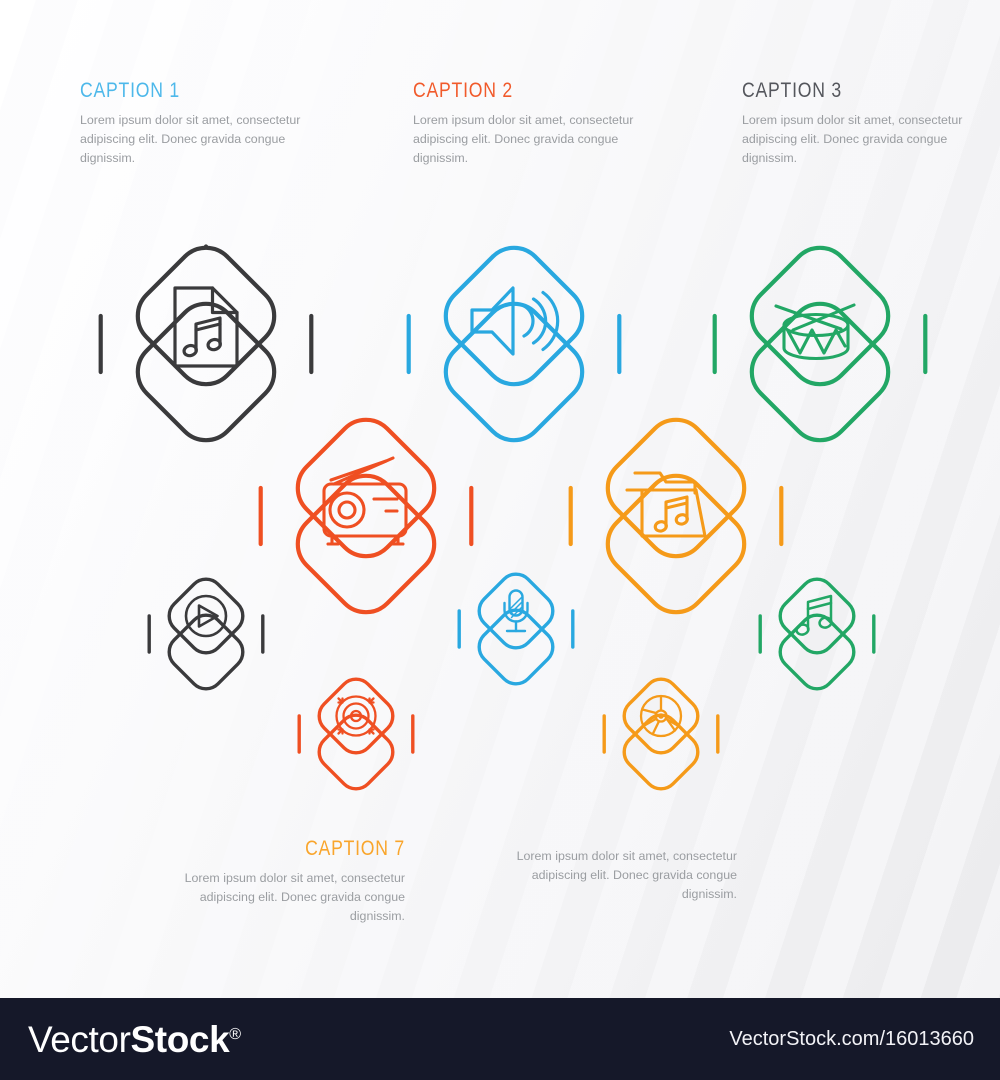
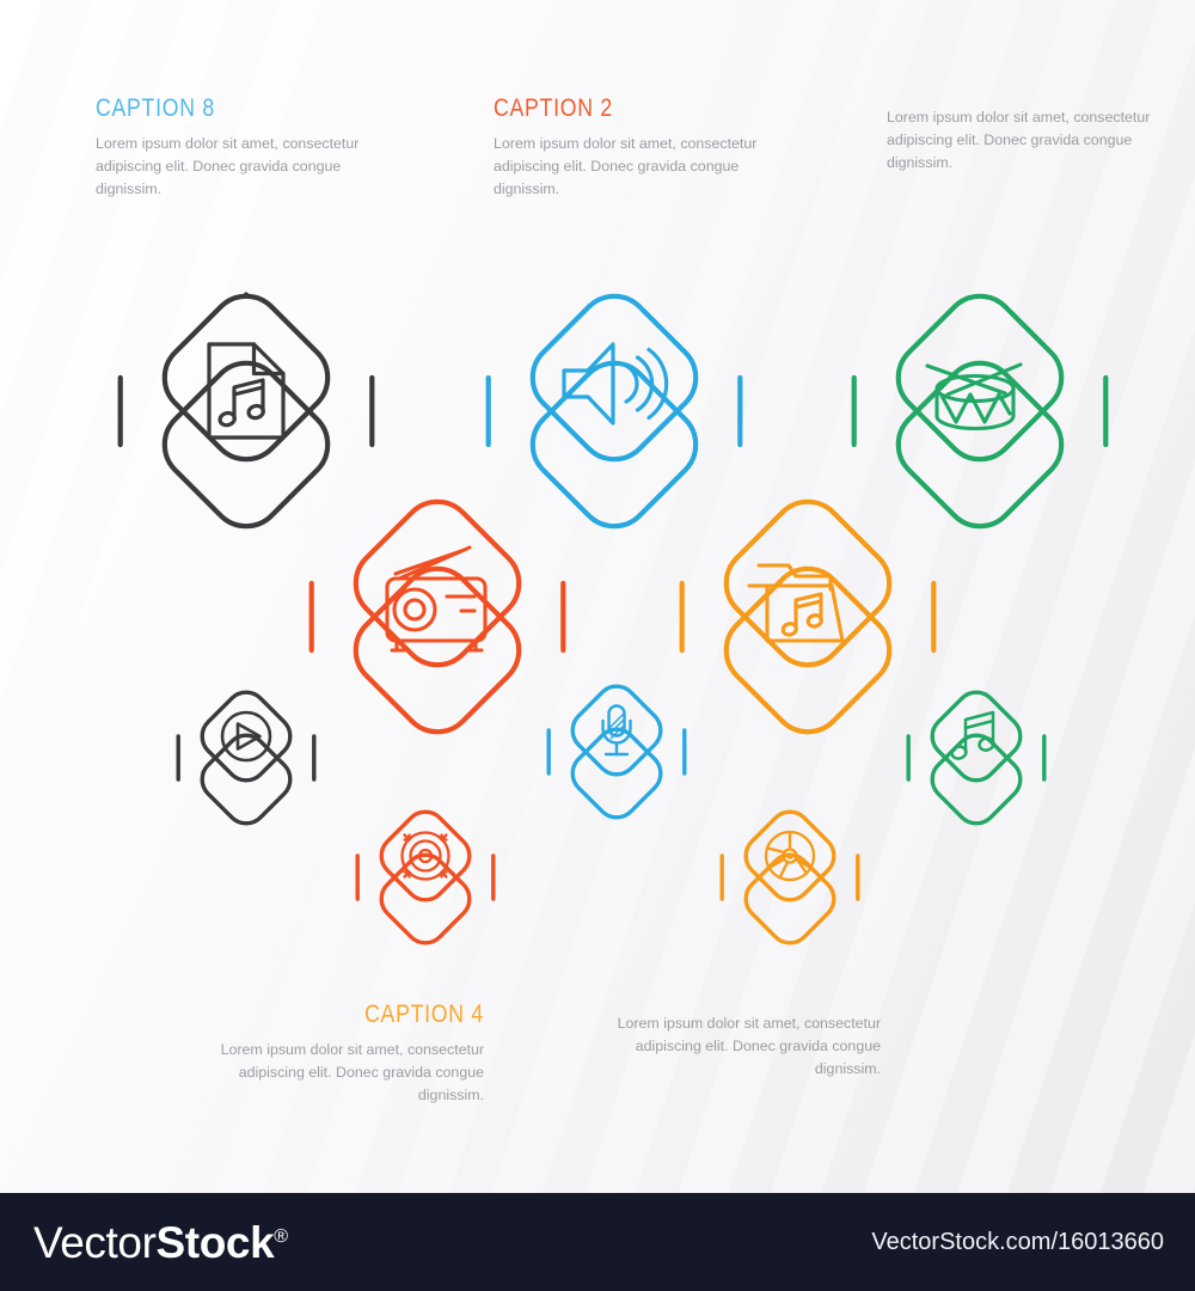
- CAPTION 1
+ CAPTION 8
  Lorem ipsum dolor sit amet, consectetur adipiscing elit. Donec gravida congue dignissim.
  CAPTION 2
  Lorem ipsum dolor sit amet, consectetur adipiscing elit. Donec gravida congue dignissim.
- CAPTION 3
  Lorem ipsum dolor sit amet, consectetur adipiscing elit. Donec gravida congue dignissim.
- CAPTION 7
+ CAPTION 4
  Lorem ipsum dolor sit amet, consectetur adipiscing elit. Donec gravida congue dignissim.
  Lorem ipsum dolor sit amet, consectetur adipiscing elit. Donec gravida congue dignissim.
  VectorStock®
  VectorStock.com/16013660
